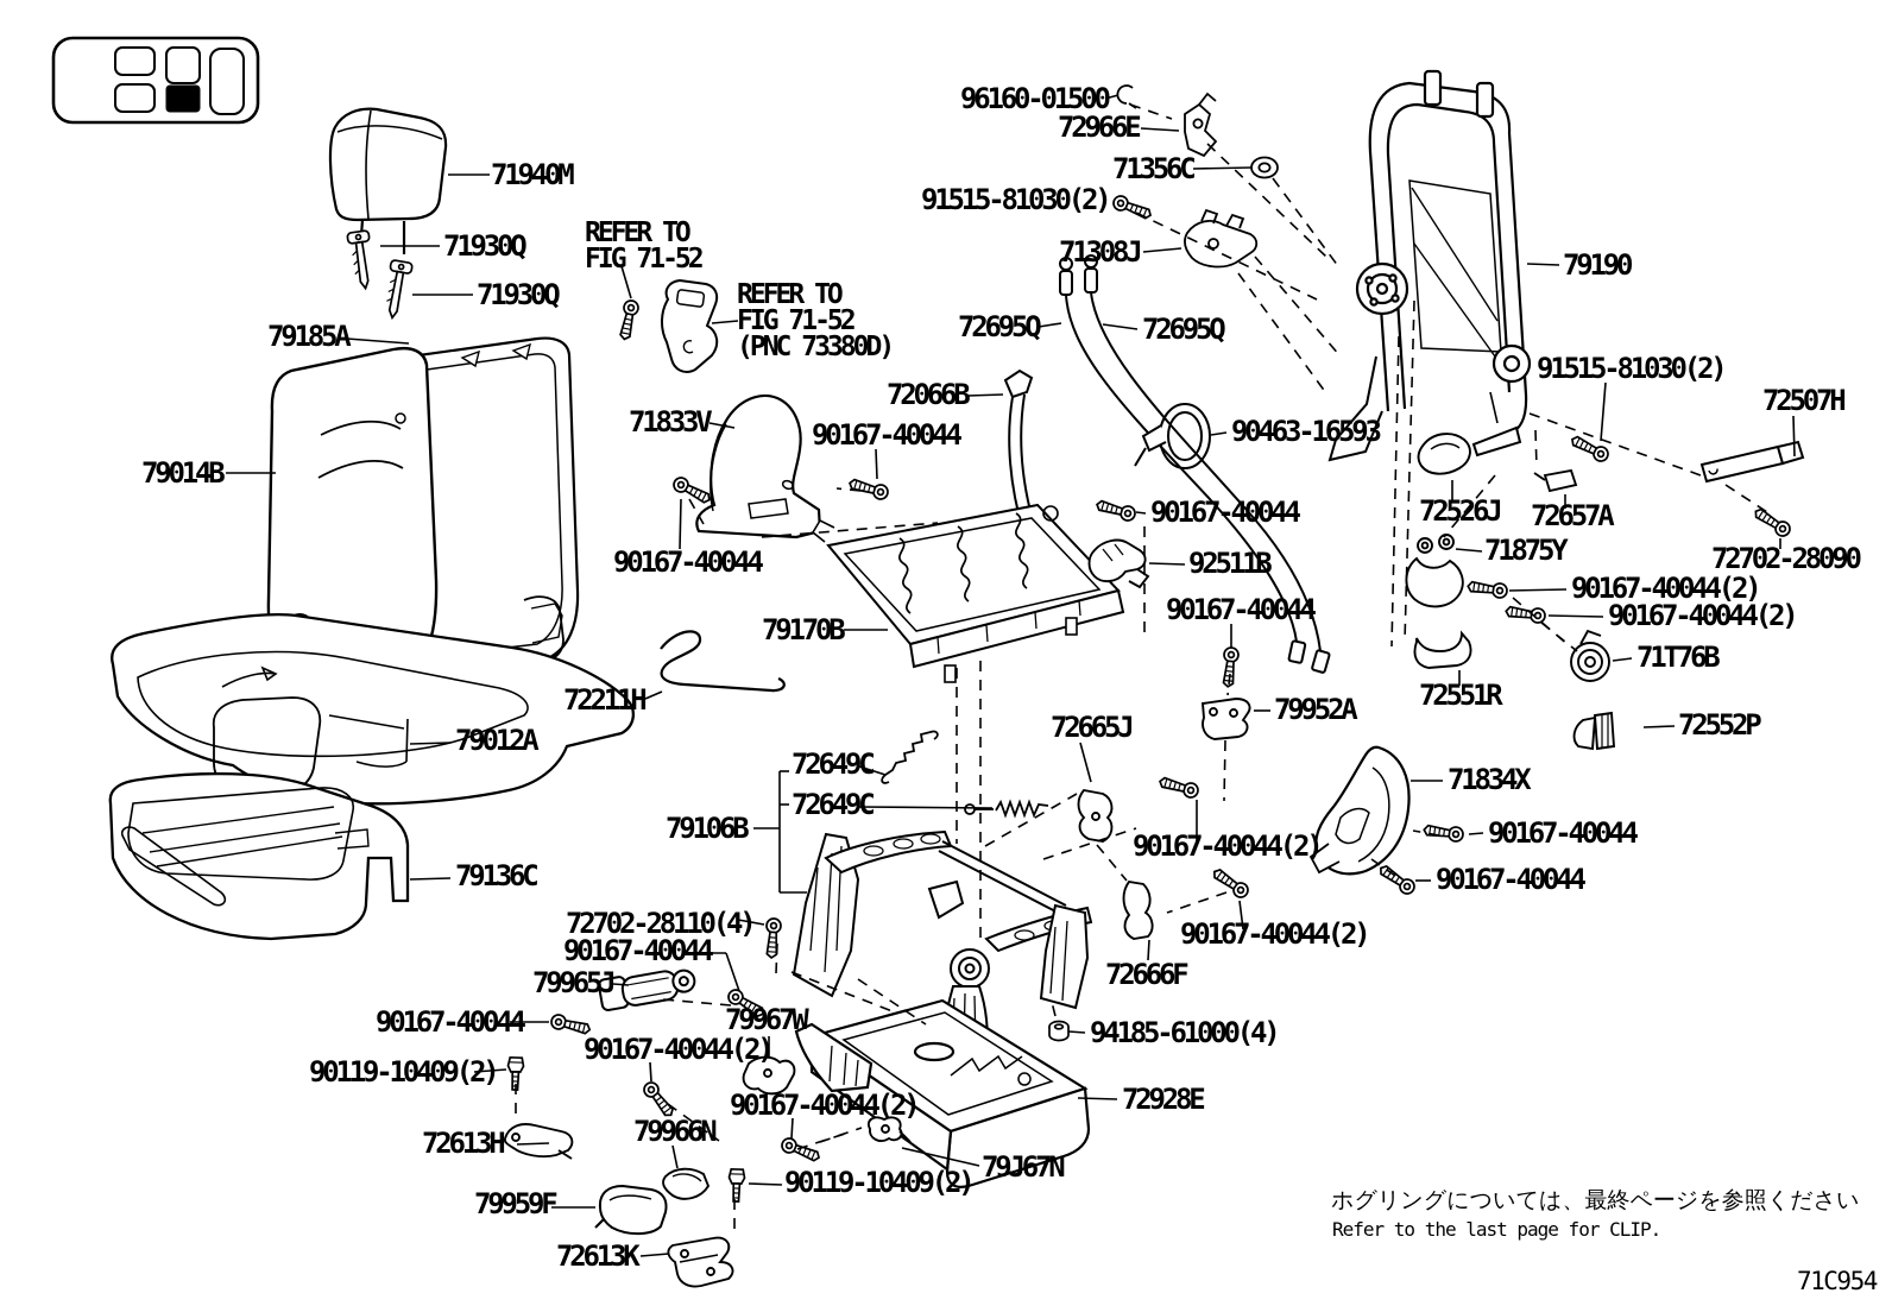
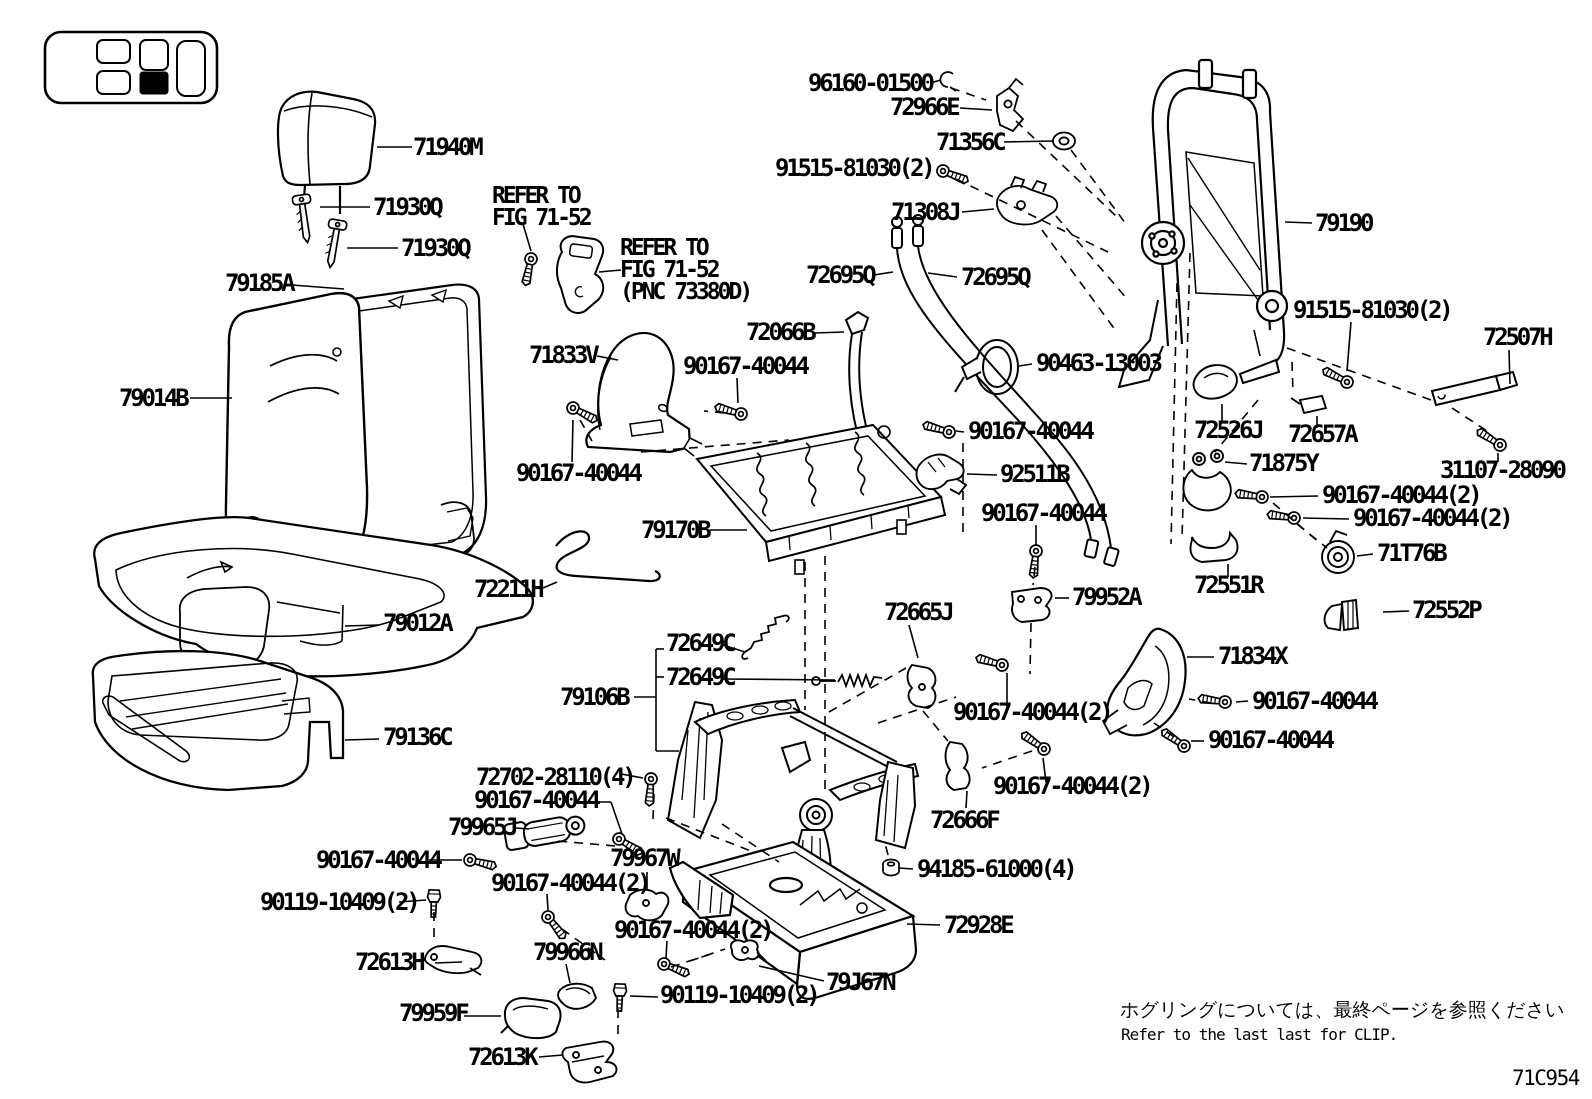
  71940M
  71930Q
  71930Q
  79185A
  96160-01500
  72966E
  71356C
  91515-81030(2)
  71308J
  72695Q
  72695Q
  79190
  91515-81030(2)
  72507H
  72066B
  71833V
  90167-40044
- 90463-16593
+ 90463-13003
  79014B
  90167-40044
  92511B
  90167-40044
  72526J
  72657A
  71875Y
- 72702-28090
+ 31107-28090
  90167-40044(2)
  90167-40044(2)
  71T76B
  72551R
  72552P
  79012A
  72211H
  79170B
  90167-40044
  72649C
  72649C
  79106B
  79136C
  72665J
  79952A
  71834X
  90167-40044
  90167-40044
  90167-40044(2)
  90167-40044(2)
  72666F
  72702-28110(4)
  90167-40044
  79965J
  90167-40044
  79967W
  90167-40044(2)
  90119-10409(2)
  72613H
  90167-40044(2)
  79966N
  79959F
  72613K
  90119-10409(2)
  79J67N
  72928E
  94185-61000(4)
  REFER TO FIG 71-52
  REFER TO FIG 71-52 (PNC 73380D)
  ホグリングについては、最終ページを参照ください
- Refer to the last page for CLIP.
+ Refer to the last last for CLIP.
  71C954
